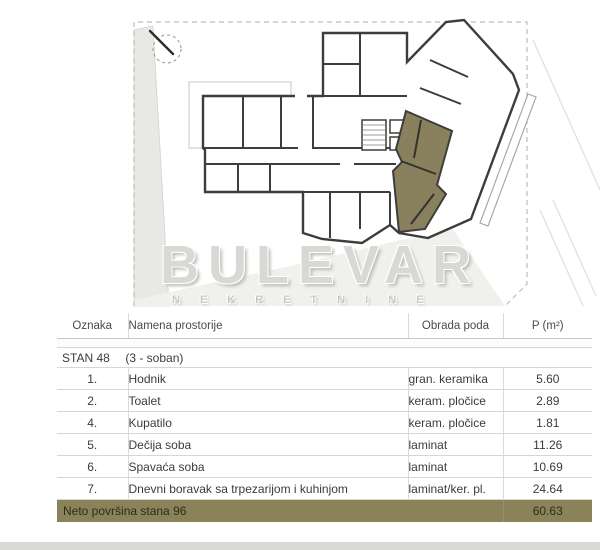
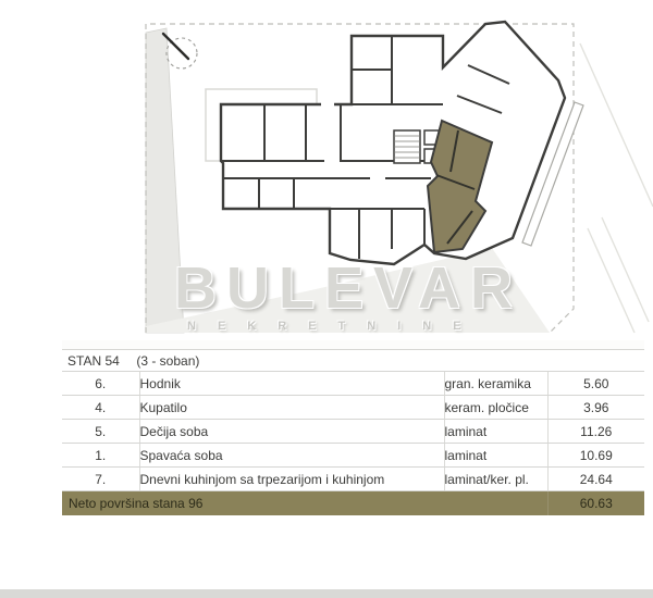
  BULEVAR
  NEKRETNINE
- Oznaka	Namena prostorije	Obrada poda	P (m²)
- STAN 48 (3 - soban)
+ STAN 54 (3 - soban)
- 1.	Hodnik	gran. keramika	5.60
+ 6.	Hodnik	gran. keramika	5.60
- 2.	Toalet	keram. pločice	2.89
- 4.	Kupatilo	keram. pločice	1.81
+ 4.	Kupatilo	keram. pločice	3.96
  5.	Dečija soba	laminat	11.26
- 6.	Spavaća soba	laminat	10.69
+ 1.	Spavaća soba	laminat	10.69
- 7.	Dnevni boravak sa trpezarijom i kuhinjom	laminat/ker. pl.	24.64
+ 7.	Dnevni kuhinjom sa trpezarijom i kuhinjom	laminat/ker. pl.	24.64
  Neto površina stana 96	60.63
